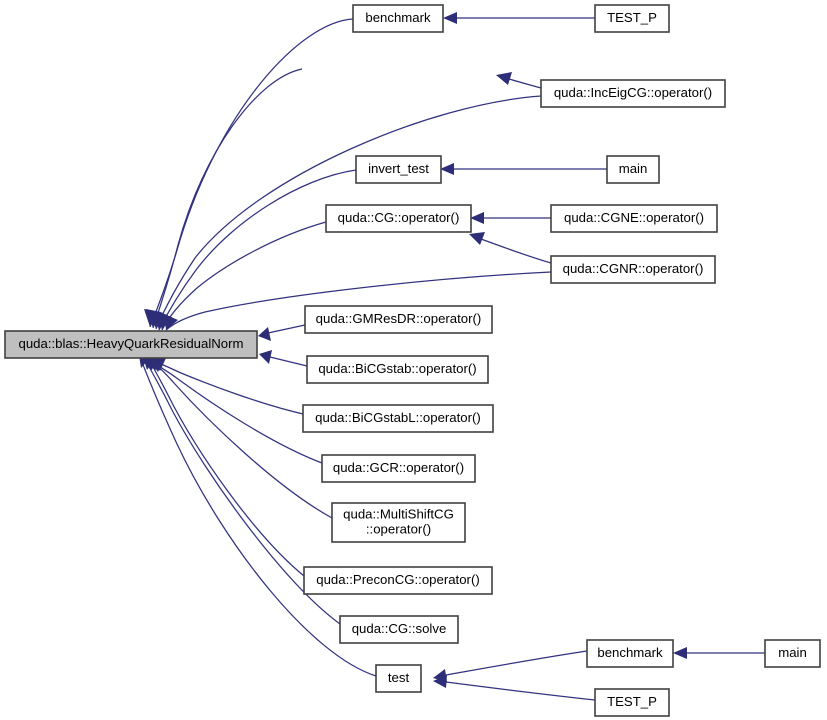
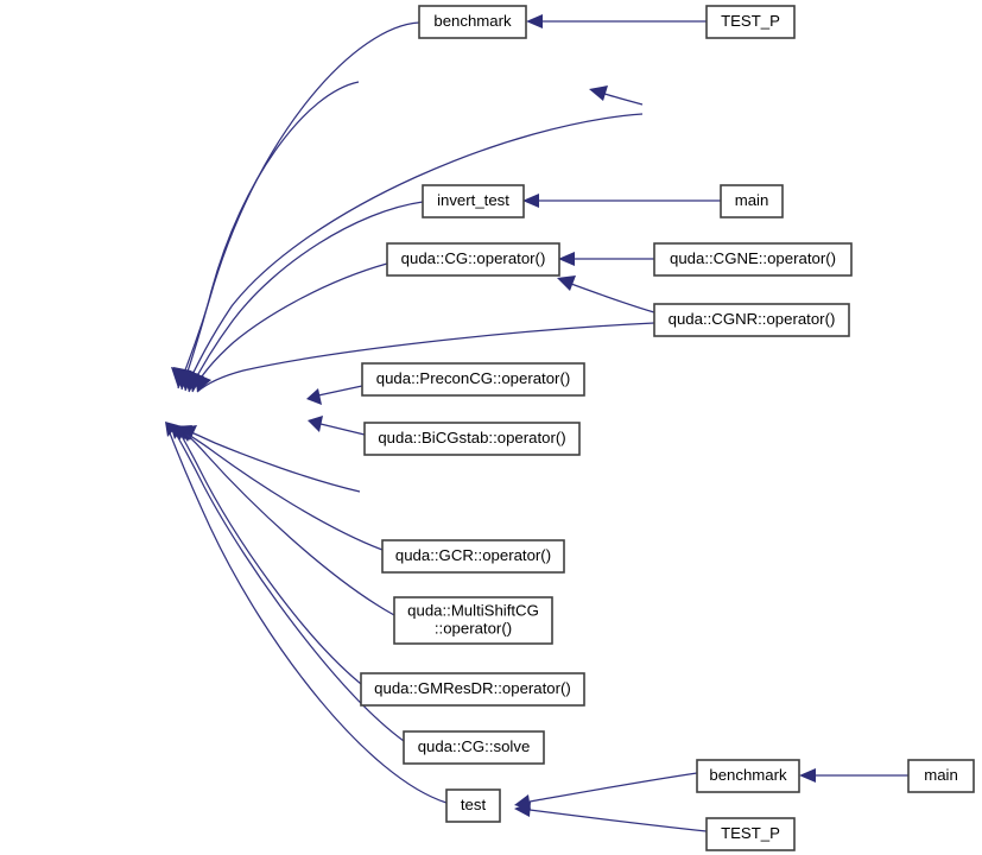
- quda::blas::HeavyQuarkResidualNorm
  benchmark
  TEST_P
- quda::IncEigCG::operator()
  invert_test
  main
  quda::CG::operator()
  quda::CGNE::operator()
  quda::CGNR::operator()
- quda::GMResDR::operator()
+ quda::PreconCG::operator()
  quda::BiCGstab::operator()
- quda::BiCGstabL::operator()
  quda::GCR::operator()
  quda::MultiShiftCG
  ::operator()
- quda::PreconCG::operator()
+ quda::GMResDR::operator()
  quda::CG::solve
  benchmark
  main
  test
  TEST_P
